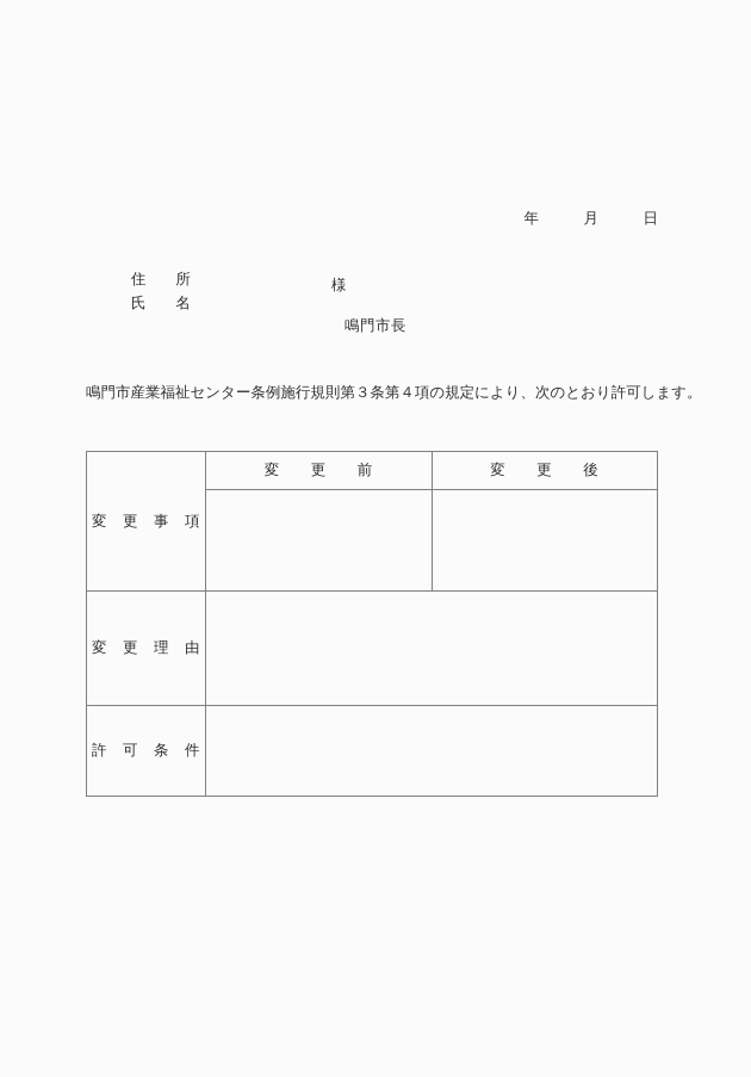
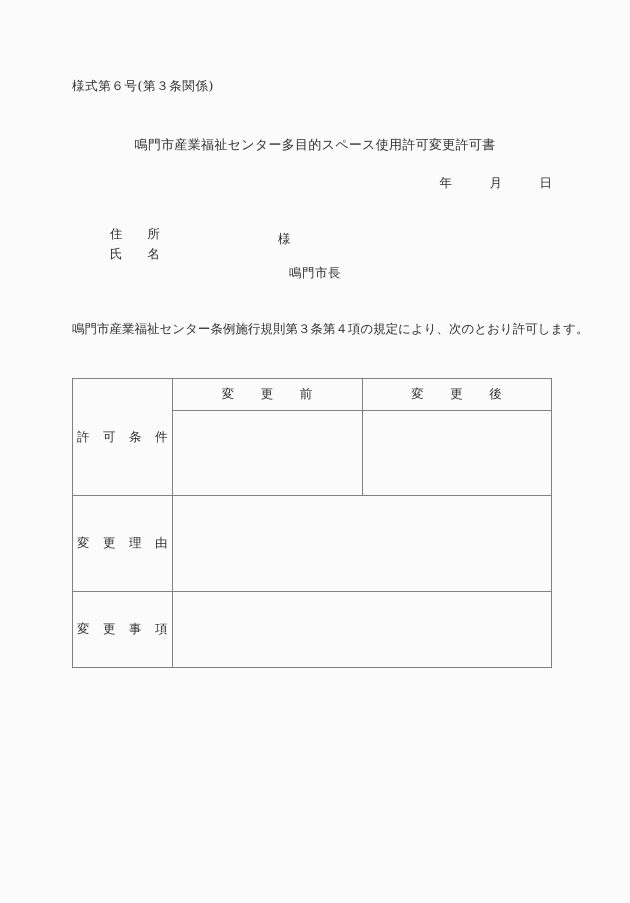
+ 様式第６号(第３条関係)
+ 鳴門市産業福祉センター多目的スペース使用許可変更許可書
  年 月 日
  住 所
  氏 名
  様
  鳴門市長
  鳴門市産業福祉センター条例施行規則第３条第４項の規定により、次のとおり許可します。
- 変 更 事 項	変 更 前	変 更 後
+ 許 可 条 件	変 更 前	変 更 後
  変 更 理 由
- 許 可 条 件
+ 変 更 事 項
